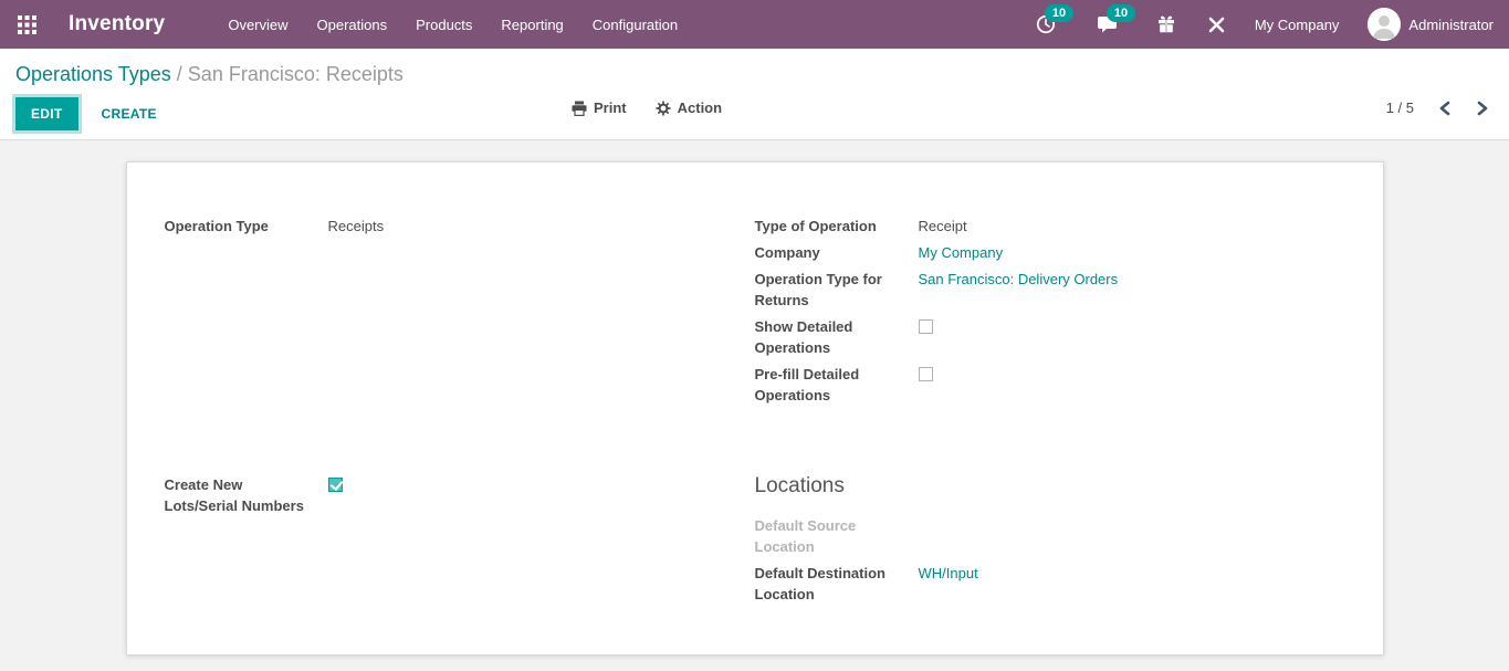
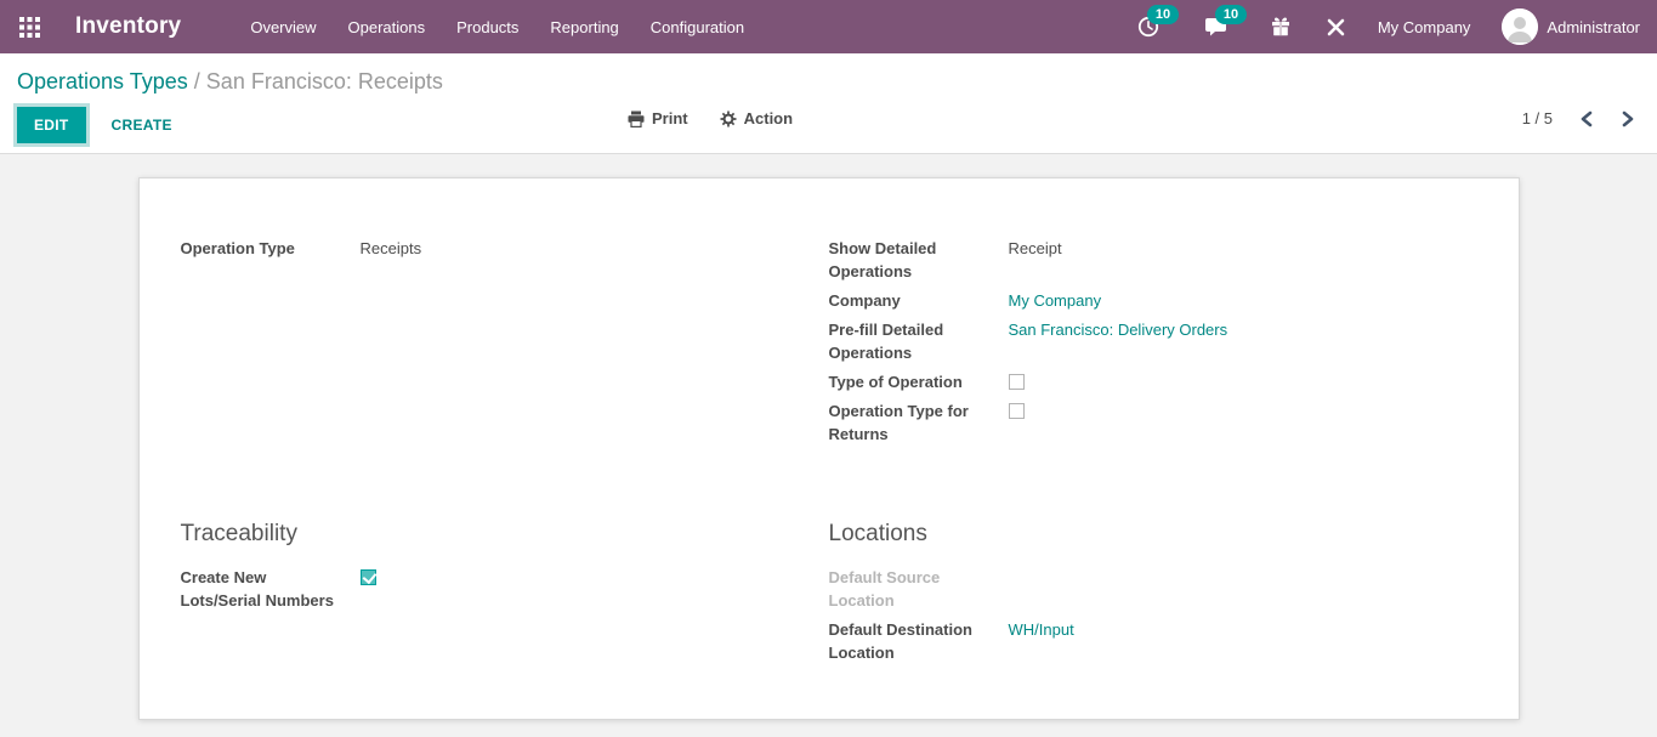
  Inventory
  Overview
  Operations
  Products
  Reporting
  Configuration
  10
  10
  My Company
  Administrator
  Operations Types / San Francisco: Receipts
  EDIT
  CREATE
  Print
  Action
  1 / 5
  Operation Type
  Receipts
- Type of Operation
+ Show Detailed Operations
  Receipt
  Company
  My Company
- Operation Type for Returns
+ Pre-fill Detailed Operations
  San Francisco: Delivery Orders
- Show Detailed Operations
+ Type of Operation
- Pre-fill Detailed Operations
+ Operation Type for Returns
+ Traceability
  Create New Lots/Serial Numbers
  Locations
  Default Source Location
  Default Destination Location
  WH/Input
